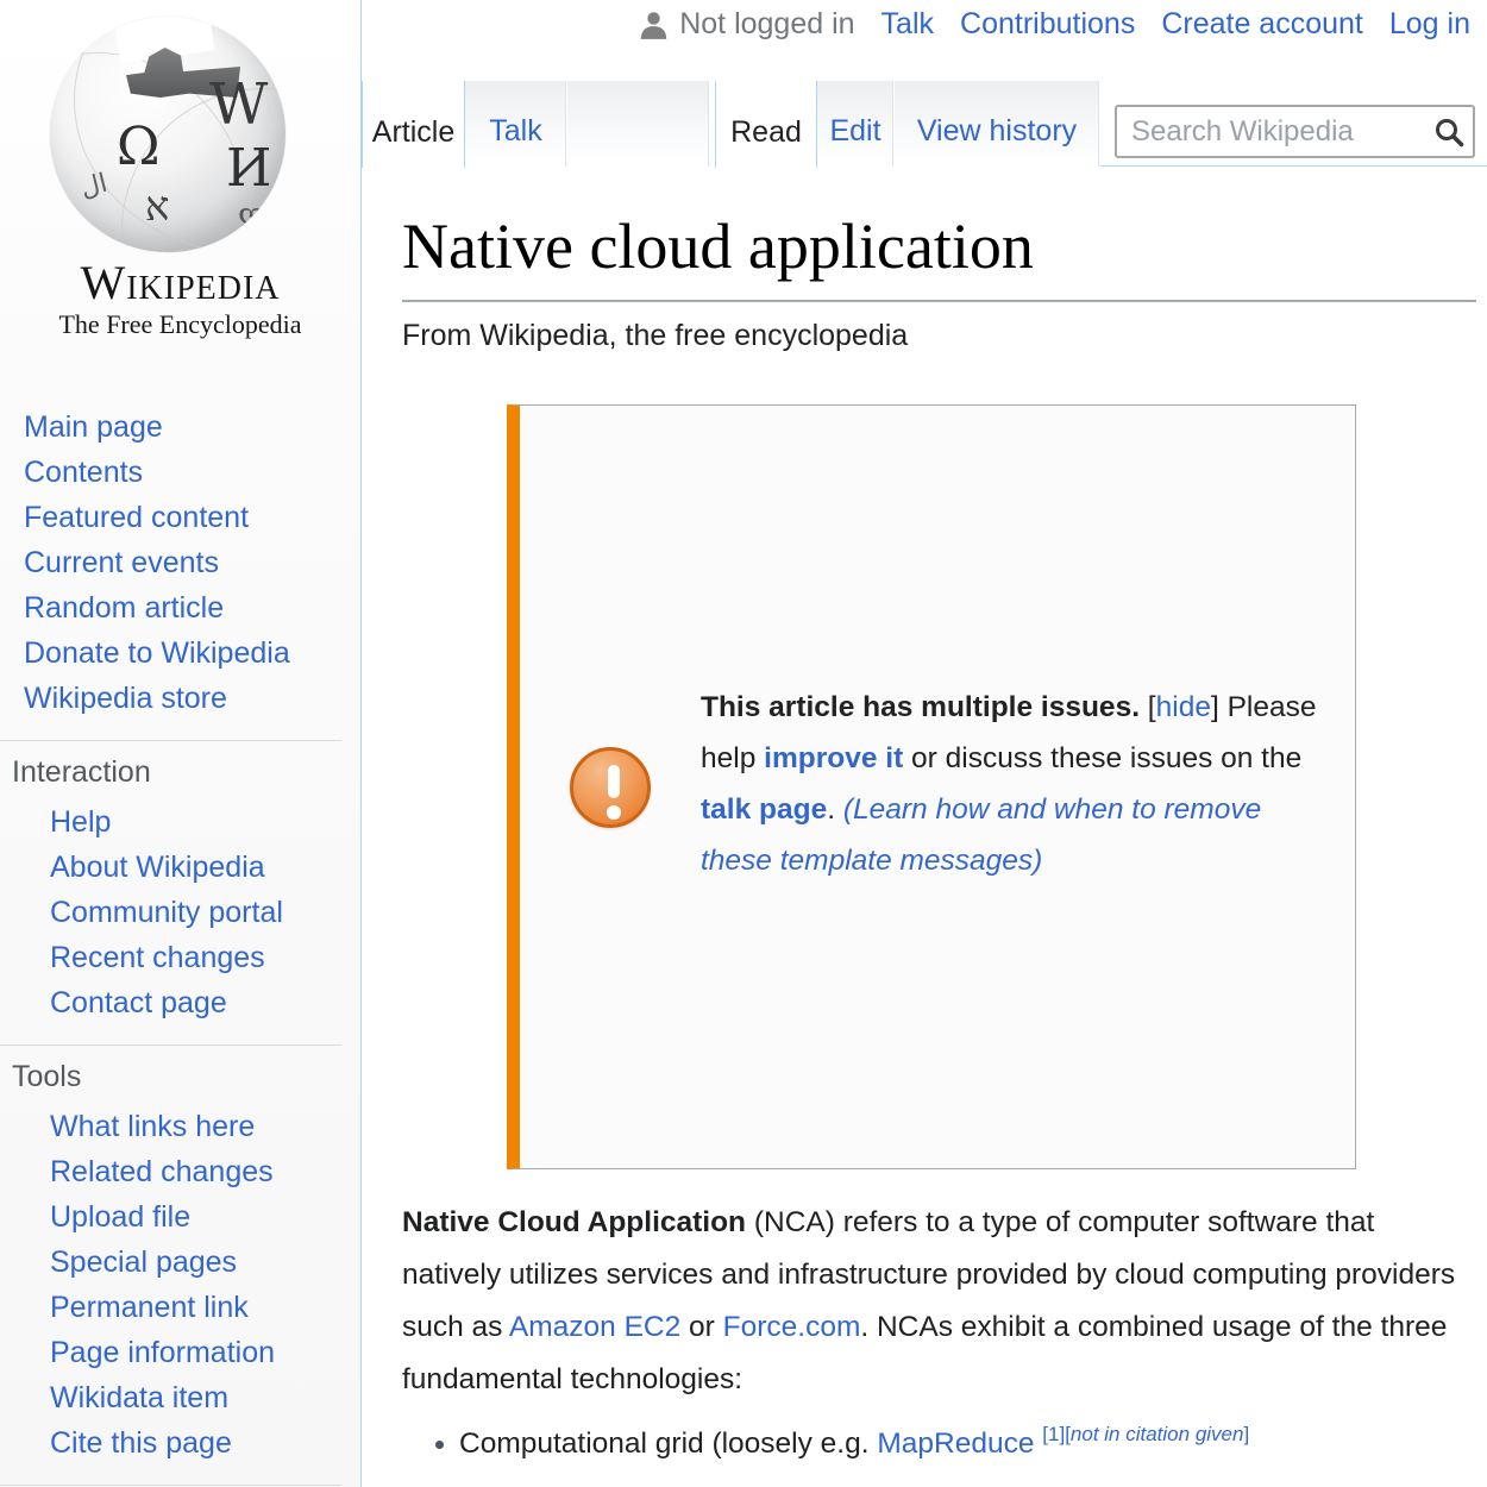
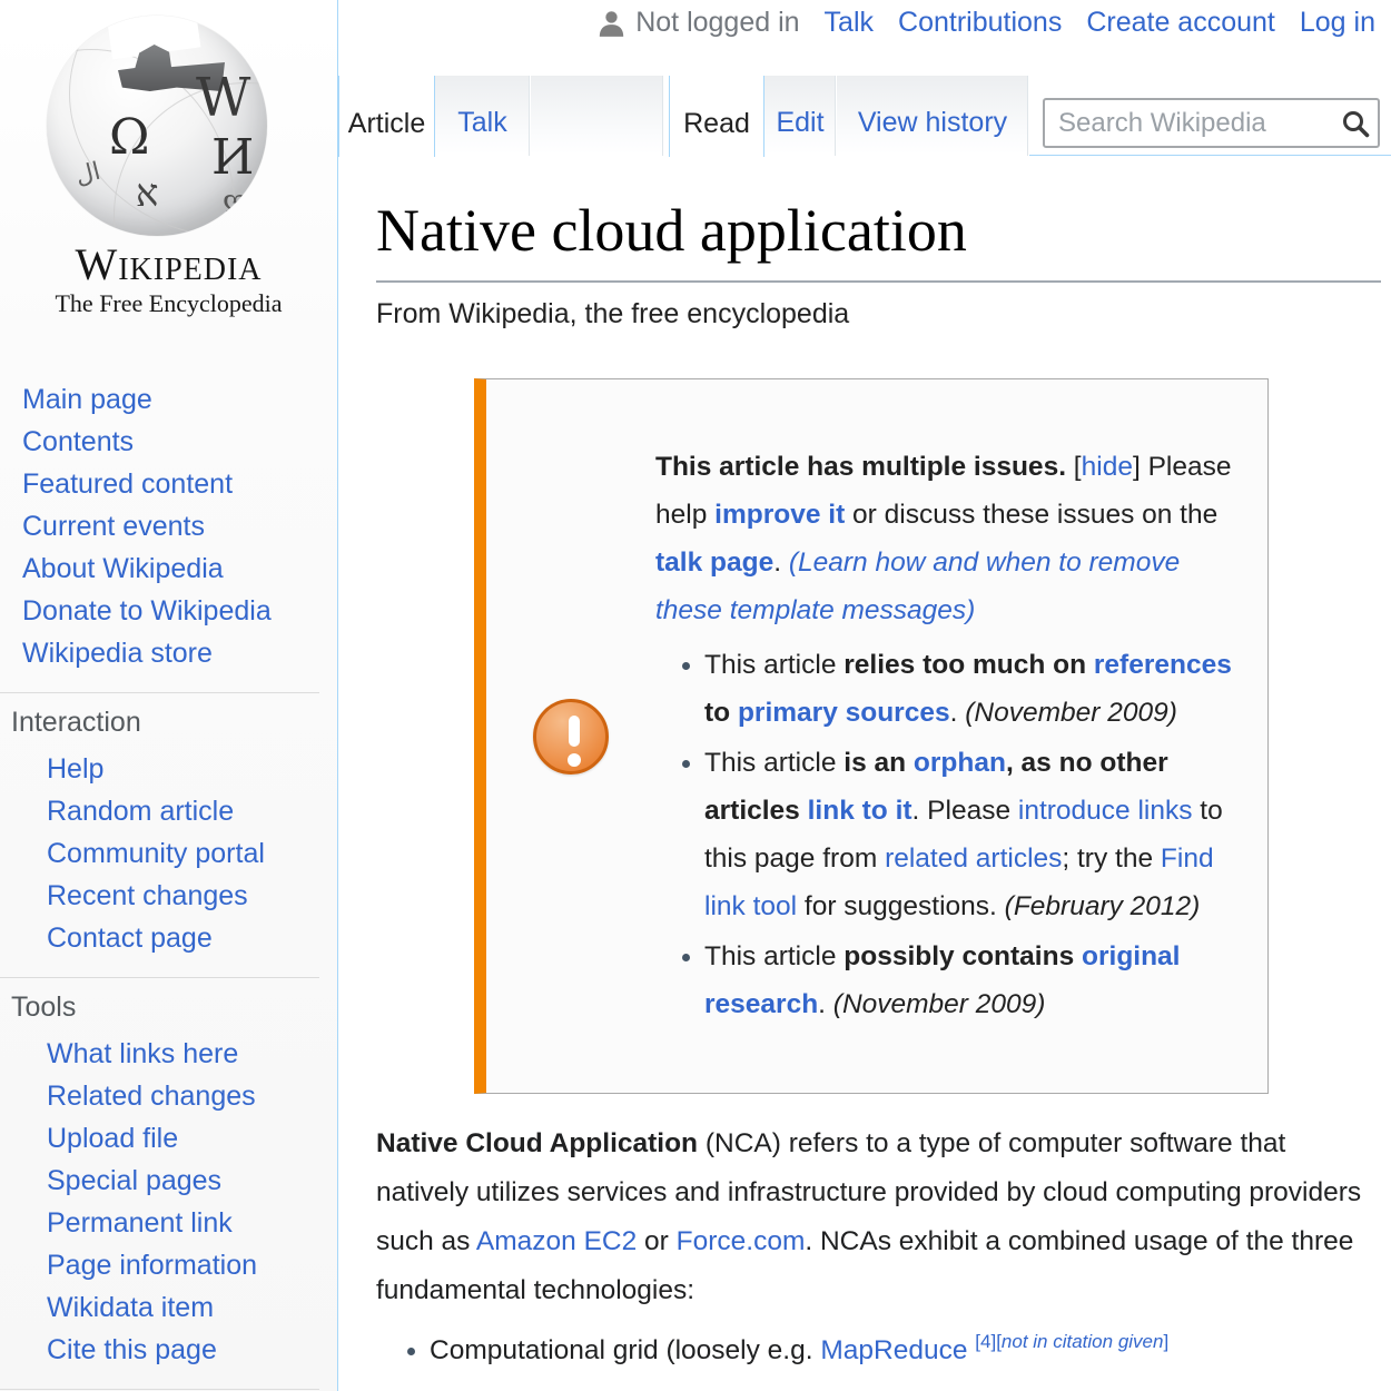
  W
  Ω
  И
  א
  ღ
  Wikipedia
  The Free Encyclopedia
  Main page
  Contents
  Featured content
  Current events
- Random article
+ About Wikipedia
  Donate to Wikipedia
  Wikipedia store
  Interaction
  Help
- About Wikipedia
+ Random article
  Community portal
  Recent changes
  Contact page
  Tools
  What links here
  Related changes
  Upload file
  Special pages
  Permanent link
  Page information
  Wikidata item
  Cite this page
  Not logged in
  Talk
  Contributions
  Create account
  Log in
  Article
  Talk
  Read
  Edit
  View history
  Search Wikipedia
  Native cloud application
  From Wikipedia, the free encyclopedia
  This article has multiple issues. [hide] Please help improve it or discuss these issues on the talk page. (Learn how and when to remove these template messages)
+ This article relies too much on references to primary sources. (November 2009)
+ This article is an orphan, as no other articles link to it. Please introduce links to this page from related articles; try the Find link tool for suggestions. (February 2012)
+ This article possibly contains original research. (November 2009)
  Native Cloud Application (NCA) refers to a type of computer software that natively utilizes services and infrastructure provided by cloud computing providers such as Amazon EC2 or Force.com. NCAs exhibit a combined usage of the three fundamental technologies:
- Computational grid (loosely e.g. MapReduce [1][not in citation given]
+ Computational grid (loosely e.g. MapReduce [4][not in citation given]
